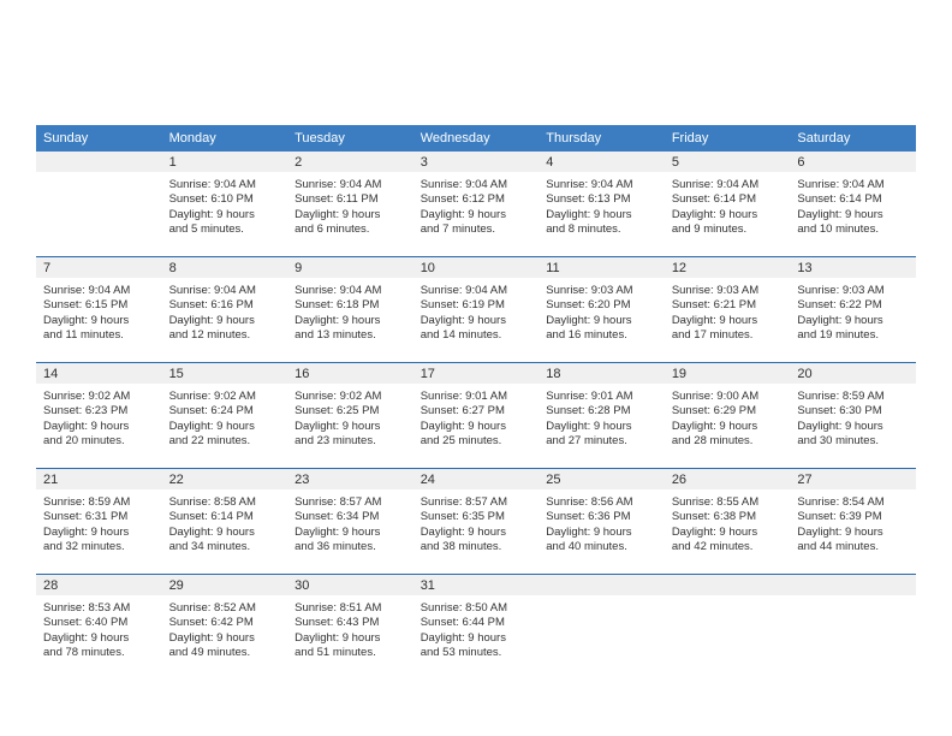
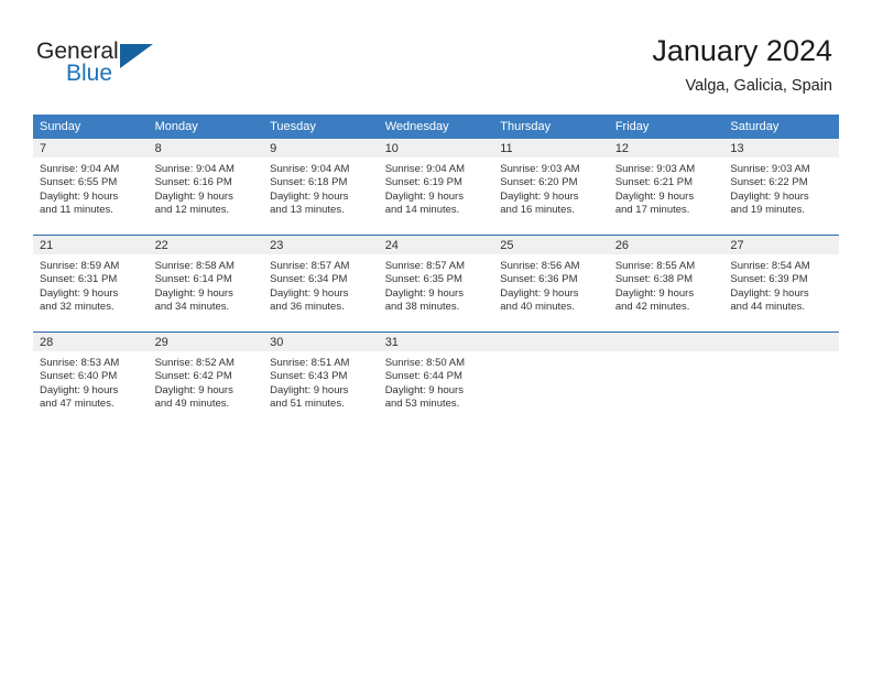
+ General
+ Blue
+ January 2024
+ Valga, Galicia, Spain
  Sunday	Monday	Tuesday	Wednesday	Thursday	Friday	Saturday
- 	1Sunrise: 9:04 AMSunset: 6:10 PMDaylight: 9 hoursand 5 minutes.	2Sunrise: 9:04 AMSunset: 6:11 PMDaylight: 9 hoursand 6 minutes.	3Sunrise: 9:04 AMSunset: 6:12 PMDaylight: 9 hoursand 7 minutes.	4Sunrise: 9:04 AMSunset: 6:13 PMDaylight: 9 hoursand 8 minutes.	5Sunrise: 9:04 AMSunset: 6:14 PMDaylight: 9 hoursand 9 minutes.	6Sunrise: 9:04 AMSunset: 6:14 PMDaylight: 9 hoursand 10 minutes.
- 7Sunrise: 9:04 AMSunset: 6:15 PMDaylight: 9 hoursand 11 minutes.	8Sunrise: 9:04 AMSunset: 6:16 PMDaylight: 9 hoursand 12 minutes.	9Sunrise: 9:04 AMSunset: 6:18 PMDaylight: 9 hoursand 13 minutes.	10Sunrise: 9:04 AMSunset: 6:19 PMDaylight: 9 hoursand 14 minutes.	11Sunrise: 9:03 AMSunset: 6:20 PMDaylight: 9 hoursand 16 minutes.	12Sunrise: 9:03 AMSunset: 6:21 PMDaylight: 9 hoursand 17 minutes.	13Sunrise: 9:03 AMSunset: 6:22 PMDaylight: 9 hoursand 19 minutes.
+ 7Sunrise: 9:04 AMSunset: 6:55 PMDaylight: 9 hoursand 11 minutes.	8Sunrise: 9:04 AMSunset: 6:16 PMDaylight: 9 hoursand 12 minutes.	9Sunrise: 9:04 AMSunset: 6:18 PMDaylight: 9 hoursand 13 minutes.	10Sunrise: 9:04 AMSunset: 6:19 PMDaylight: 9 hoursand 14 minutes.	11Sunrise: 9:03 AMSunset: 6:20 PMDaylight: 9 hoursand 16 minutes.	12Sunrise: 9:03 AMSunset: 6:21 PMDaylight: 9 hoursand 17 minutes.	13Sunrise: 9:03 AMSunset: 6:22 PMDaylight: 9 hoursand 19 minutes.
- 14Sunrise: 9:02 AMSunset: 6:23 PMDaylight: 9 hoursand 20 minutes.	15Sunrise: 9:02 AMSunset: 6:24 PMDaylight: 9 hoursand 22 minutes.	16Sunrise: 9:02 AMSunset: 6:25 PMDaylight: 9 hoursand 23 minutes.	17Sunrise: 9:01 AMSunset: 6:27 PMDaylight: 9 hoursand 25 minutes.	18Sunrise: 9:01 AMSunset: 6:28 PMDaylight: 9 hoursand 27 minutes.	19Sunrise: 9:00 AMSunset: 6:29 PMDaylight: 9 hoursand 28 minutes.	20Sunrise: 8:59 AMSunset: 6:30 PMDaylight: 9 hoursand 30 minutes.
  21Sunrise: 8:59 AMSunset: 6:31 PMDaylight: 9 hoursand 32 minutes.	22Sunrise: 8:58 AMSunset: 6:14 PMDaylight: 9 hoursand 34 minutes.	23Sunrise: 8:57 AMSunset: 6:34 PMDaylight: 9 hoursand 36 minutes.	24Sunrise: 8:57 AMSunset: 6:35 PMDaylight: 9 hoursand 38 minutes.	25Sunrise: 8:56 AMSunset: 6:36 PMDaylight: 9 hoursand 40 minutes.	26Sunrise: 8:55 AMSunset: 6:38 PMDaylight: 9 hoursand 42 minutes.	27Sunrise: 8:54 AMSunset: 6:39 PMDaylight: 9 hoursand 44 minutes.
- 28Sunrise: 8:53 AMSunset: 6:40 PMDaylight: 9 hoursand 78 minutes.	29Sunrise: 8:52 AMSunset: 6:42 PMDaylight: 9 hoursand 49 minutes.	30Sunrise: 8:51 AMSunset: 6:43 PMDaylight: 9 hoursand 51 minutes.	31Sunrise: 8:50 AMSunset: 6:44 PMDaylight: 9 hoursand 53 minutes.
+ 28Sunrise: 8:53 AMSunset: 6:40 PMDaylight: 9 hoursand 47 minutes.	29Sunrise: 8:52 AMSunset: 6:42 PMDaylight: 9 hoursand 49 minutes.	30Sunrise: 8:51 AMSunset: 6:43 PMDaylight: 9 hoursand 51 minutes.	31Sunrise: 8:50 AMSunset: 6:44 PMDaylight: 9 hoursand 53 minutes.
